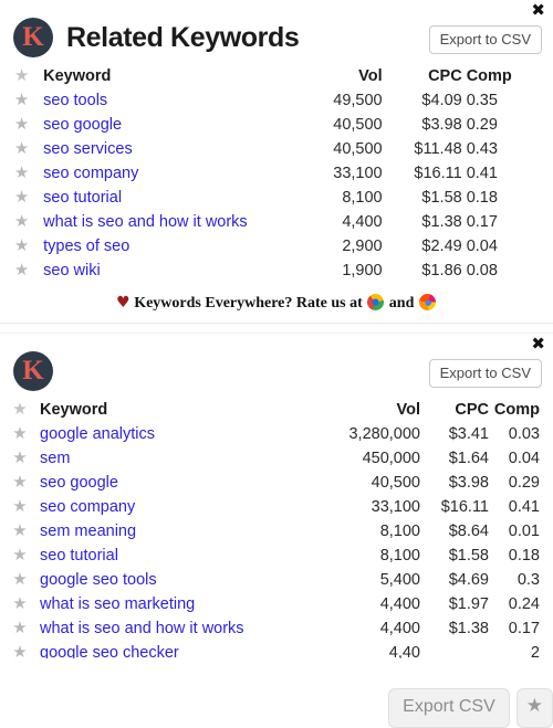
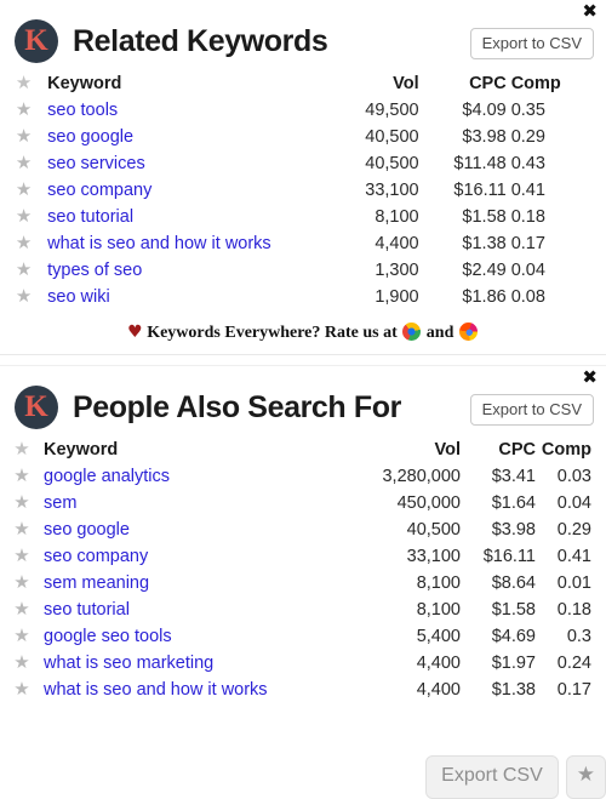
  ✖
  K
  Related Keywords
  Export to CSV
  ★	Keyword	Vol	CPC	Comp
  ★	seo tools	49,500	$4.09	0.35
  ★	seo google	40,500	$3.98	0.29
  ★	seo services	40,500	$11.48	0.43
  ★	seo company	33,100	$16.11	0.41
  ★	seo tutorial	8,100	$1.58	0.18
  ★	what is seo and how it works	4,400	$1.38	0.17
- ★	types of seo	2,900	$2.49	0.04
+ ★	types of seo	1,300	$2.49	0.04
  ★	seo wiki	1,900	$1.86	0.08
  ♥ Keywords Everywhere? Rate us at and
  ✖
  K
+ People Also Search For
  Export to CSV
  ★	Keyword	Vol	CPC	Comp
  ★	google analytics	3,280,000	$3.41	0.03
  ★	sem	450,000	$1.64	0.04
  ★	seo google	40,500	$3.98	0.29
  ★	seo company	33,100	$16.11	0.41
  ★	sem meaning	8,100	$8.64	0.01
  ★	seo tutorial	8,100	$1.58	0.18
  ★	google seo tools	5,400	$4.69	0.3
  ★	what is seo marketing	4,400	$1.97	0.24
  ★	what is seo and how it works	4,400	$1.38	0.17
- ★	google seo checker	4,40		2
  Export CSV
  ★
